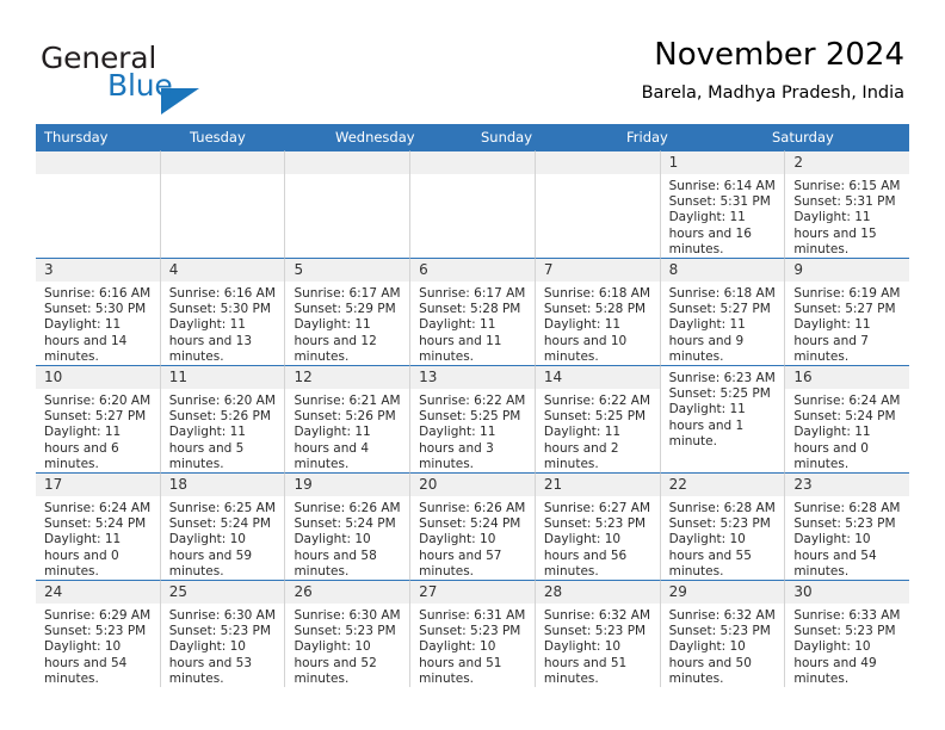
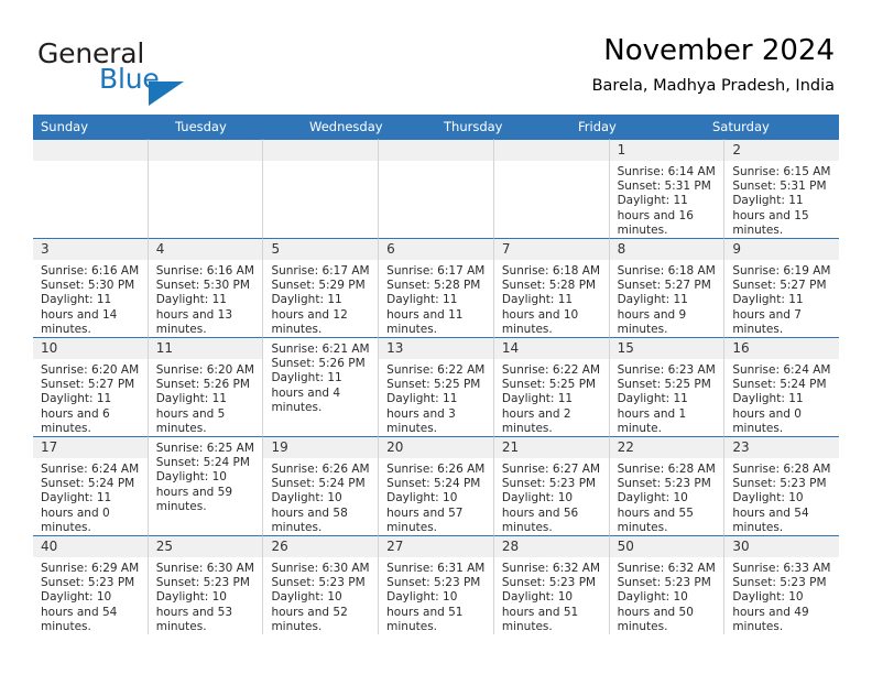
  General
  Blue
  November 2024
  Barela, Madhya Pradesh, India
- Thursday
+ Sunday
  Tuesday
  Wednesday
- Sunday
+ Thursday
  Friday
  Saturday
  1
  Sunrise: 6:14 AM
  Sunset: 5:31 PM
  Daylight: 11 hours and 16 minutes.
  2
  Sunrise: 6:15 AM
  Sunset: 5:31 PM
  Daylight: 11 hours and 15 minutes.
  3
  Sunrise: 6:16 AM
  Sunset: 5:30 PM
  Daylight: 11 hours and 14 minutes.
  4
  Sunrise: 6:16 AM
  Sunset: 5:30 PM
  Daylight: 11 hours and 13 minutes.
  5
  Sunrise: 6:17 AM
  Sunset: 5:29 PM
  Daylight: 11 hours and 12 minutes.
  6
  Sunrise: 6:17 AM
  Sunset: 5:28 PM
  Daylight: 11 hours and 11 minutes.
  7
  Sunrise: 6:18 AM
  Sunset: 5:28 PM
  Daylight: 11 hours and 10 minutes.
  8
  Sunrise: 6:18 AM
  Sunset: 5:27 PM
  Daylight: 11 hours and 9 minutes.
  9
  Sunrise: 6:19 AM
  Sunset: 5:27 PM
  Daylight: 11 hours and 7 minutes.
  10
  Sunrise: 6:20 AM
  Sunset: 5:27 PM
  Daylight: 11 hours and 6 minutes.
  11
  Sunrise: 6:20 AM
  Sunset: 5:26 PM
  Daylight: 11 hours and 5 minutes.
- 12
  Sunrise: 6:21 AM
  Sunset: 5:26 PM
  Daylight: 11 hours and 4 minutes.
  13
  Sunrise: 6:22 AM
  Sunset: 5:25 PM
  Daylight: 11 hours and 3 minutes.
  14
  Sunrise: 6:22 AM
  Sunset: 5:25 PM
  Daylight: 11 hours and 2 minutes.
+ 15
  Sunrise: 6:23 AM
  Sunset: 5:25 PM
  Daylight: 11 hours and 1 minute.
  16
  Sunrise: 6:24 AM
  Sunset: 5:24 PM
  Daylight: 11 hours and 0 minutes.
  17
  Sunrise: 6:24 AM
  Sunset: 5:24 PM
  Daylight: 11 hours and 0 minutes.
- 18
  Sunrise: 6:25 AM
  Sunset: 5:24 PM
  Daylight: 10 hours and 59 minutes.
  19
  Sunrise: 6:26 AM
  Sunset: 5:24 PM
  Daylight: 10 hours and 58 minutes.
  20
  Sunrise: 6:26 AM
  Sunset: 5:24 PM
  Daylight: 10 hours and 57 minutes.
  21
  Sunrise: 6:27 AM
  Sunset: 5:23 PM
  Daylight: 10 hours and 56 minutes.
  22
  Sunrise: 6:28 AM
  Sunset: 5:23 PM
  Daylight: 10 hours and 55 minutes.
  23
  Sunrise: 6:28 AM
  Sunset: 5:23 PM
  Daylight: 10 hours and 54 minutes.
- 24
+ 40
  Sunrise: 6:29 AM
  Sunset: 5:23 PM
  Daylight: 10 hours and 54 minutes.
  25
  Sunrise: 6:30 AM
  Sunset: 5:23 PM
  Daylight: 10 hours and 53 minutes.
  26
  Sunrise: 6:30 AM
  Sunset: 5:23 PM
  Daylight: 10 hours and 52 minutes.
  27
  Sunrise: 6:31 AM
  Sunset: 5:23 PM
  Daylight: 10 hours and 51 minutes.
  28
  Sunrise: 6:32 AM
  Sunset: 5:23 PM
  Daylight: 10 hours and 51 minutes.
- 29
+ 50
  Sunrise: 6:32 AM
  Sunset: 5:23 PM
  Daylight: 10 hours and 50 minutes.
  30
  Sunrise: 6:33 AM
  Sunset: 5:23 PM
  Daylight: 10 hours and 49 minutes.
